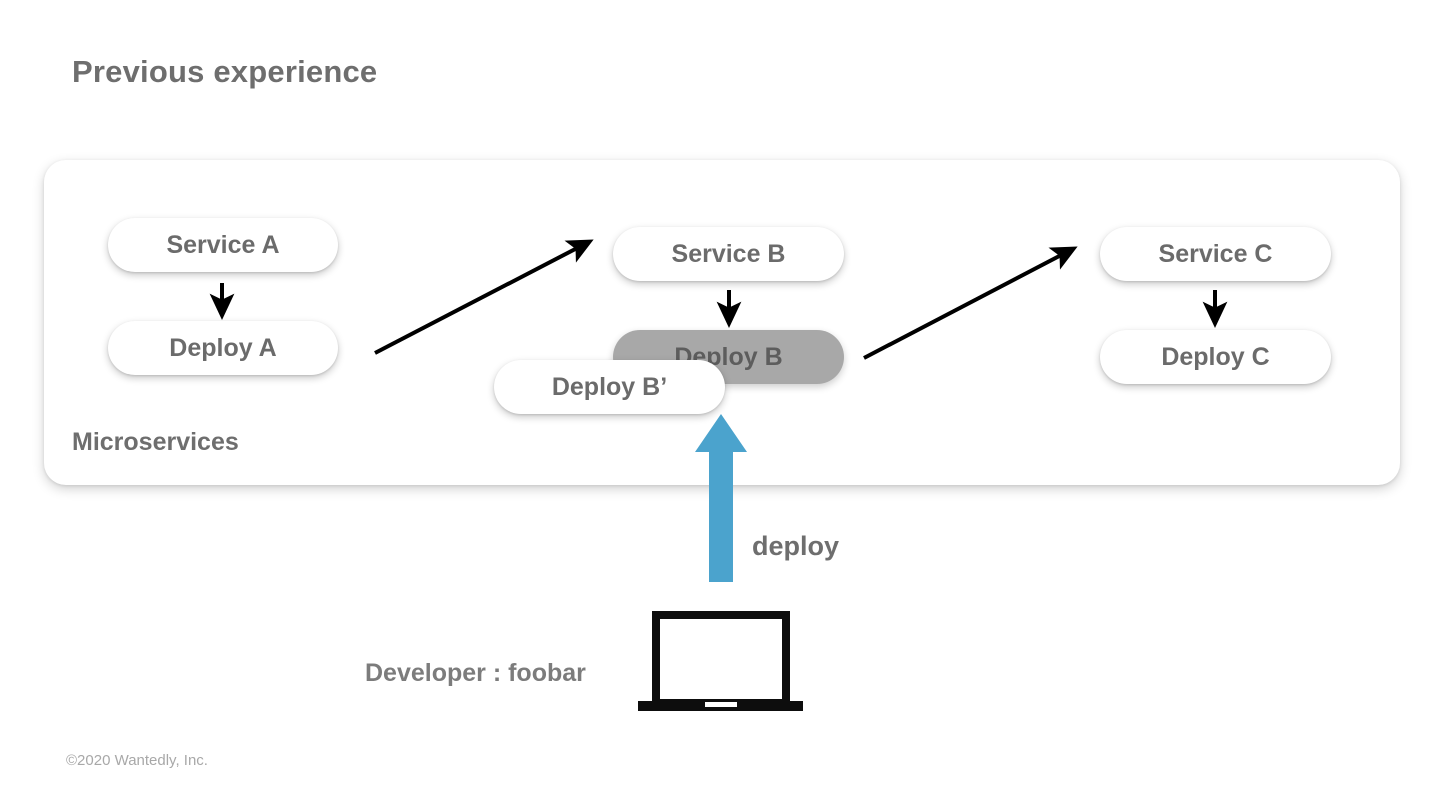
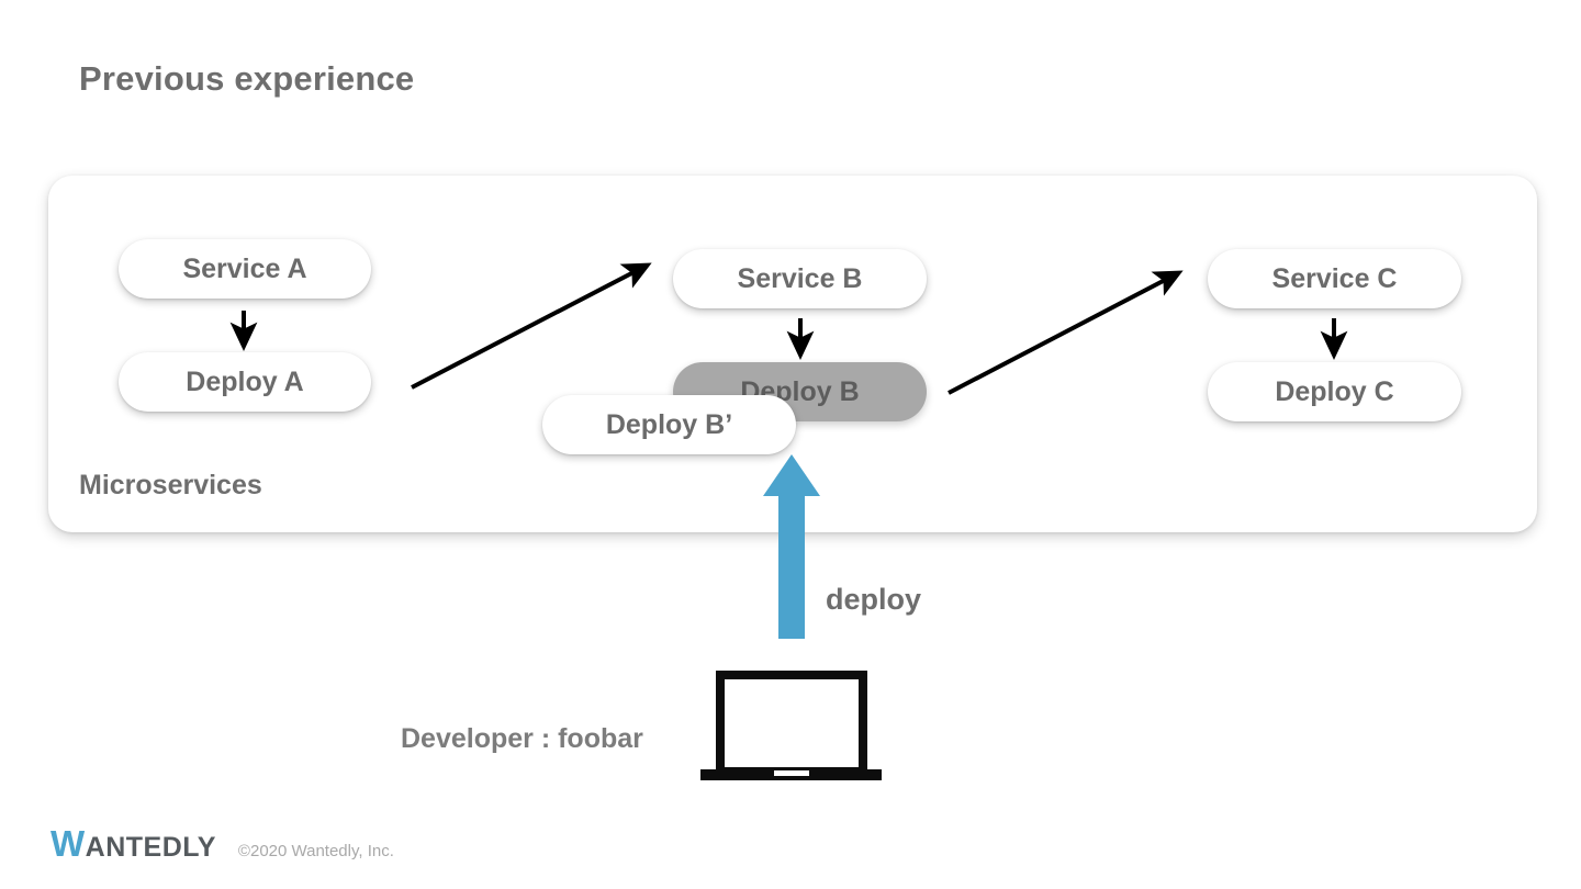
  Previous experience
  Microservices
  Service A
  Deploy A
  Service B
  Deploy B
  Deploy B’
  Service C
  Deploy C
  deploy
  Developer : foobar
+ W
+ ANTEDLY
  ©2020 Wantedly, Inc.
